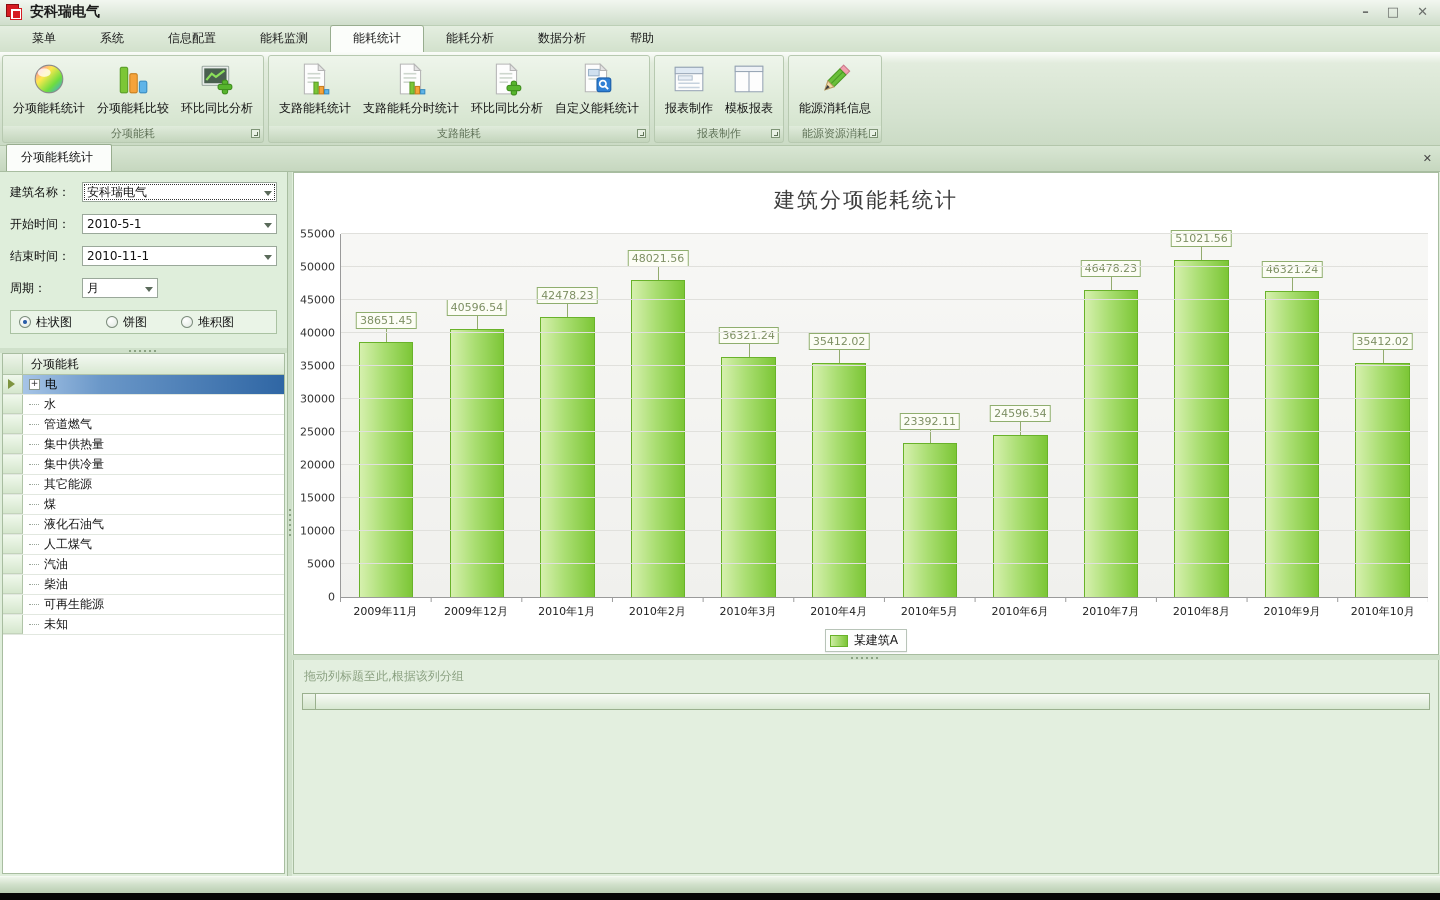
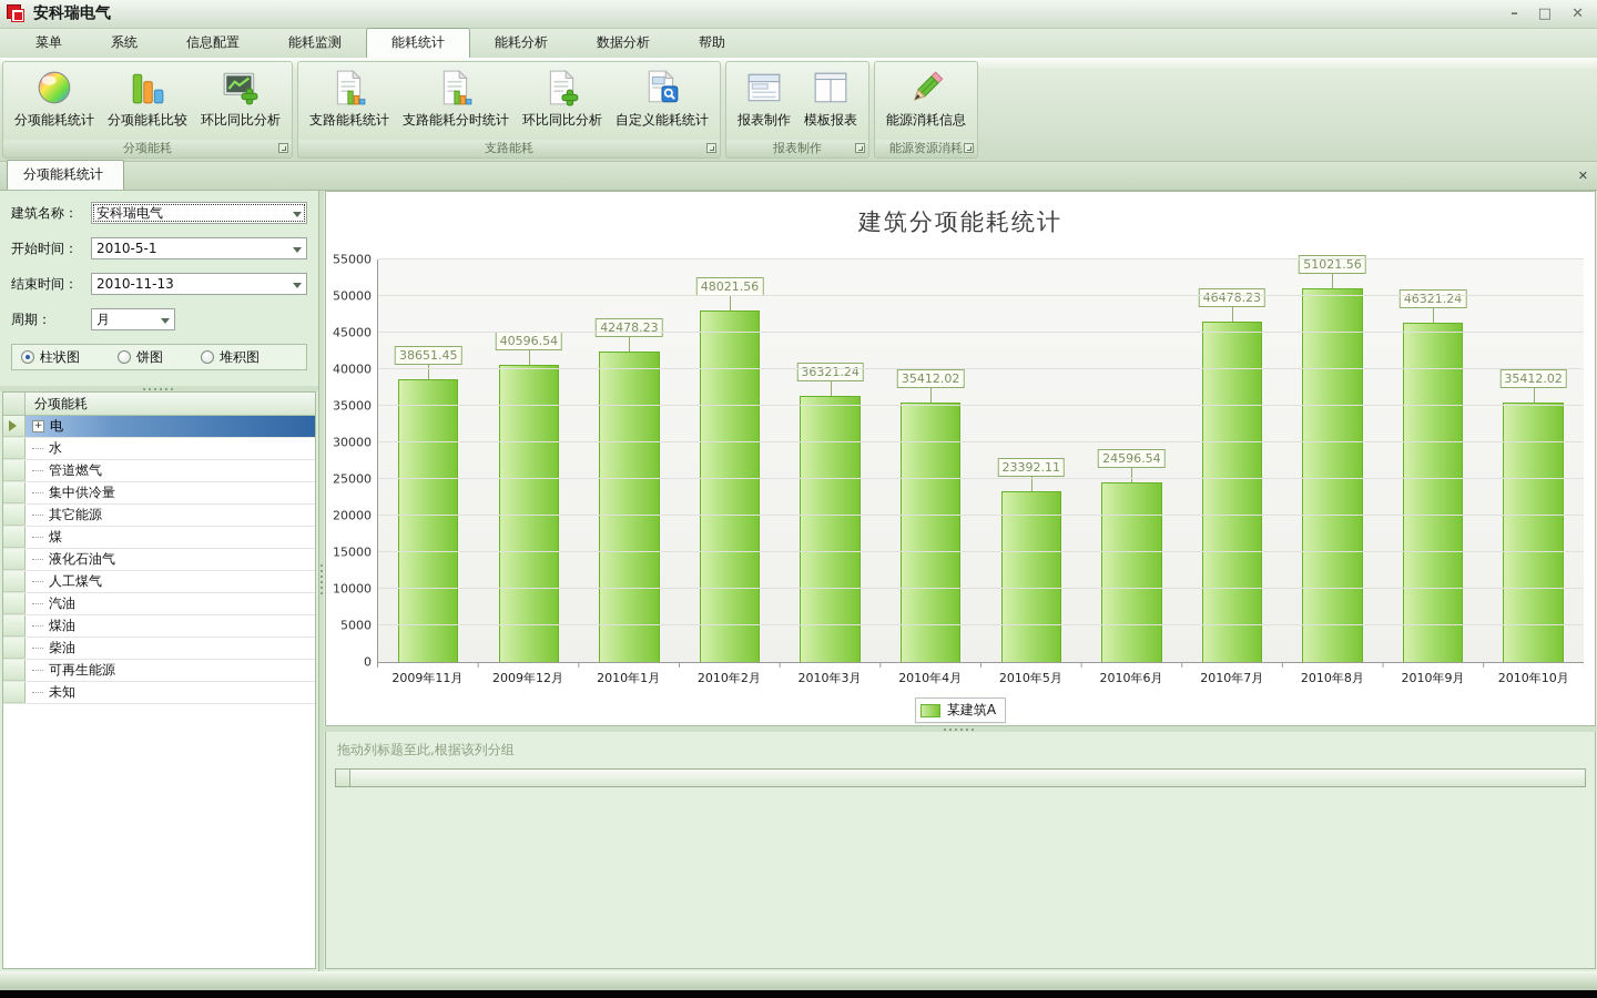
  安科瑞电气
  –
  □
  ✕
  菜单
  系统
  信息配置
  能耗监测
  能耗统计
  能耗分析
  数据分析
  帮助
  分项能耗统计
  分项能耗比较
  环比同比分析
  分项能耗
  支路能耗统计
  支路能耗分时统计
  环比同比分析
  自定义能耗统计
  支路能耗
  报表制作
  模板报表
  报表制作
  能源消耗信息
  能源资源消耗
  分项能耗统计
  ✕
  建筑名称：
  安科瑞电气
  开始时间：
  2010-5-1
  结束时间：
- 2010-11-1
+ 2010-11-13
  周期：
  月
  柱状图
  饼图
  堆积图
  分项能耗
  +
  电
  水
  管道燃气
- 集中供热量
  集中供冷量
  其它能源
  煤
  液化石油气
  人工煤气
  汽油
+ 煤油
  柴油
  可再生能源
  未知
  建筑分项能耗统计
  38651.45
  40596.54
  42478.23
  48021.56
  36321.24
  35412.02
  23392.11
  24596.54
  46478.23
  51021.56
  46321.24
  35412.02
  0
  5000
  10000
  15000
  20000
  25000
  30000
  35000
  40000
  45000
  50000
  55000
  2009年11月
  2009年12月
  2010年1月
  2010年2月
  2010年3月
  2010年4月
  2010年5月
  2010年6月
  2010年7月
  2010年8月
  2010年9月
  2010年10月
  某建筑A
  拖动列标题至此,根据该列分组
